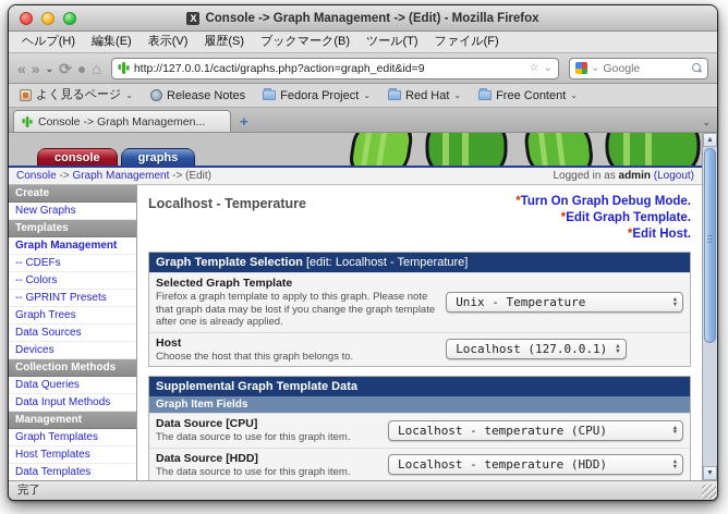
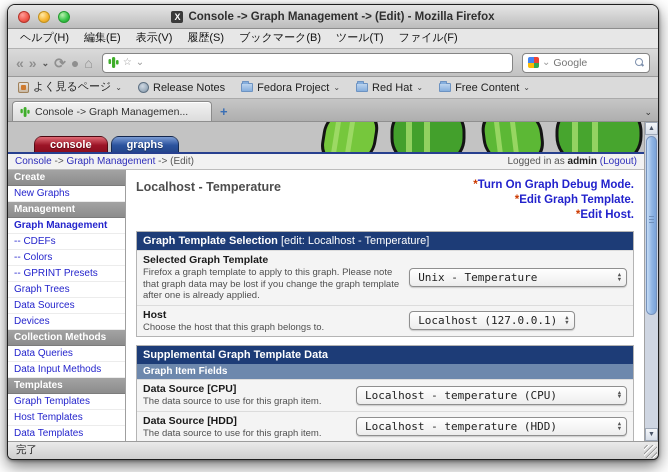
  X
  Console -> Graph Management -> (Edit) - Mozilla Firefox
  ヘルプ(H)
  編集(E)
  表示(V)
  履歴(S)
  ブックマーク(B)
  ツール(T)
  ファイル(F)
  «
  »
  ⌄
  ⟳
  ●
  ⌂
- http://127.0.0.1/cacti/graphs.php?action=graph_edit&id=9
  ☆
  ⌄
  ⌄
  Google
  よく見るページ
  ⌄
  Release Notes
  Fedora Project
  ⌄
  Red Hat
  ⌄
  Free Content
  ⌄
  Console -> Graph Managemen...
  +
  ⌄
  console
  graphs
  Console -> Graph Management -> (Edit)
  Logged in as admin (Logout)
  Create
  New Graphs
- Templates
+ Management
  Graph Management
  -- CDEFs
  -- Colors
  -- GPRINT Presets
  Graph Trees
  Data Sources
  Devices
  Collection Methods
  Data Queries
  Data Input Methods
- Management
+ Templates
  Graph Templates
  Host Templates
  Data Templates
  Localhost - Temperature
  *Turn On Graph Debug Mode.
  *Edit Graph Template.
  *Edit Host.
  Graph Template Selection [edit: Localhost - Temperature]
  Selected Graph Template
  Firefox a graph template to apply to this graph. Please note that graph data may be lost if you change the graph template after one is already applied.
  Unix - Temperature
  Host
  Choose the host that this graph belongs to.
  Localhost (127.0.0.1)
  Supplemental Graph Template Data
  Graph Item Fields
  Data Source [CPU]
  The data source to use for this graph item.
  Localhost - temperature (CPU)
  Data Source [HDD]
  The data source to use for this graph item.
  Localhost - temperature (HDD)
  完了
